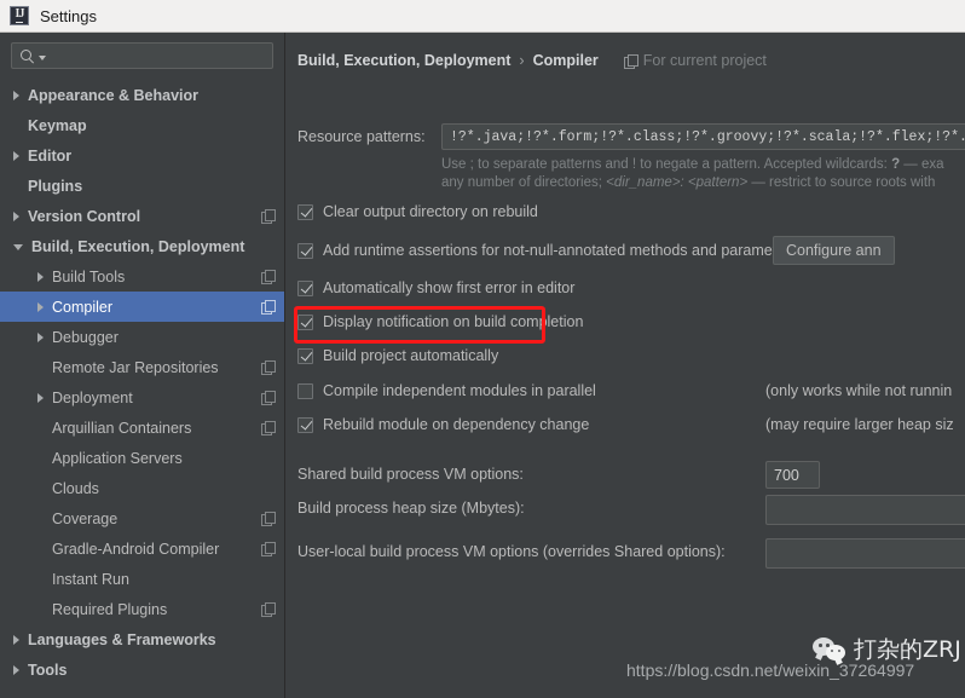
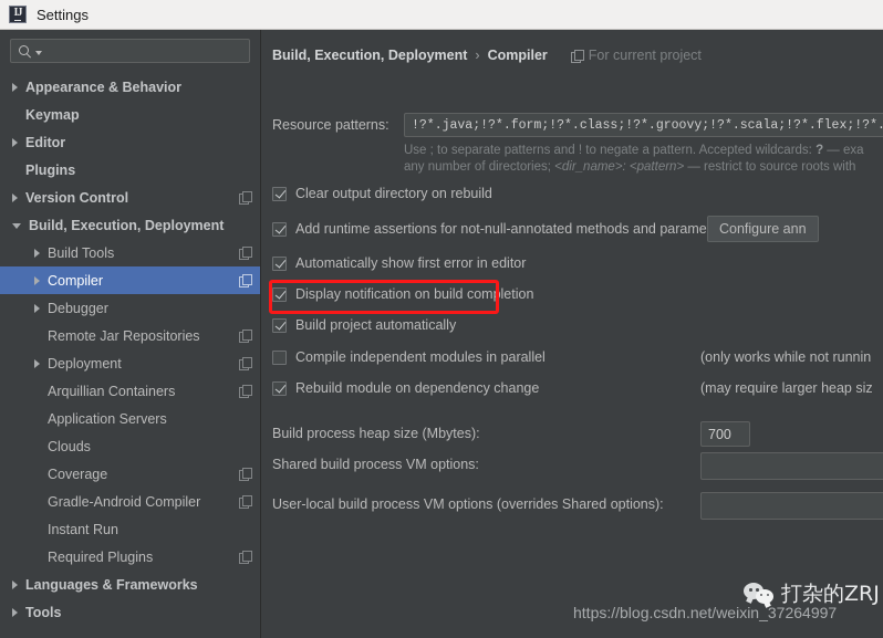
  IJ
  Settings
  Appearance & Behavior
  Keymap
  Editor
  Plugins
  Version Control
  Build, Execution, Deployment
  Build Tools
  Compiler
  Debugger
  Remote Jar Repositories
  Deployment
  Arquillian Containers
  Application Servers
  Clouds
  Coverage
  Gradle-Android Compiler
  Instant Run
  Required Plugins
  Languages & Frameworks
  Tools
  Build, Execution, Deployment
  ›
  Compiler
  For current project
  Resource patterns:
  !?*.java;!?*.form;!?*.class;!?*.groovy;!?*.scala;!?*.flex;!?*.
  Use ; to separate patterns and ! to negate a pattern. Accepted wildcards: ? — exa
  any number of directories; <dir_name>: <pattern> — restrict to source roots with
  Clear output directory on rebuild
  Add runtime assertions for not-null-annotated methods and parame
  Automatically show first error in editor
  Display notification on build completion
  Build project automatically
  Compile independent modules in parallel
  Rebuild module on dependency change
  (only works while not runnin
  (may require larger heap siz
  Configure ann
- Shared build process VM options:
+ Build process heap size (Mbytes):
  700
- Build process heap size (Mbytes):
+ Shared build process VM options:
  User-local build process VM options (overrides Shared options):
  打杂的ZRJ
  https://blog.csdn.net/weixin_37264997
